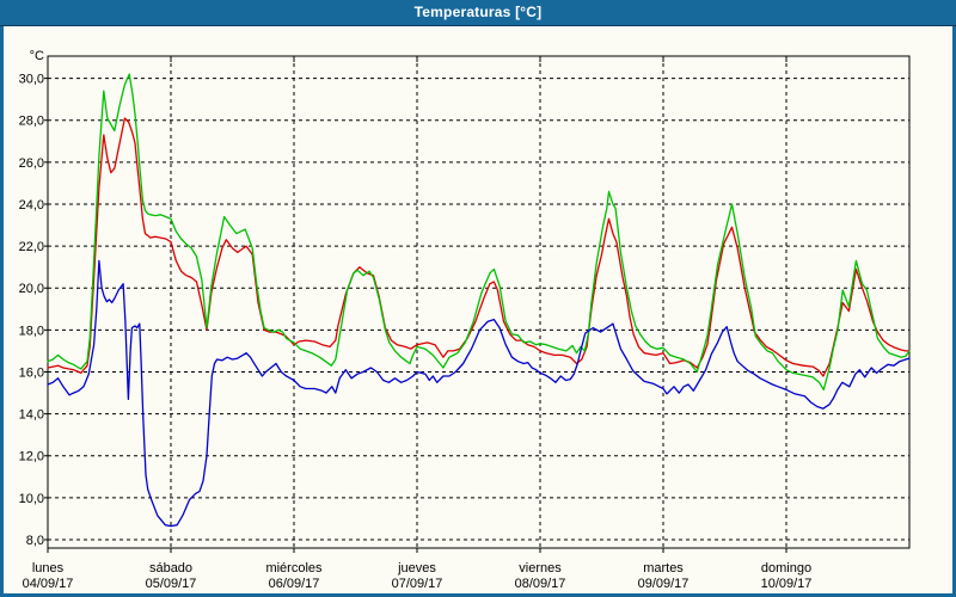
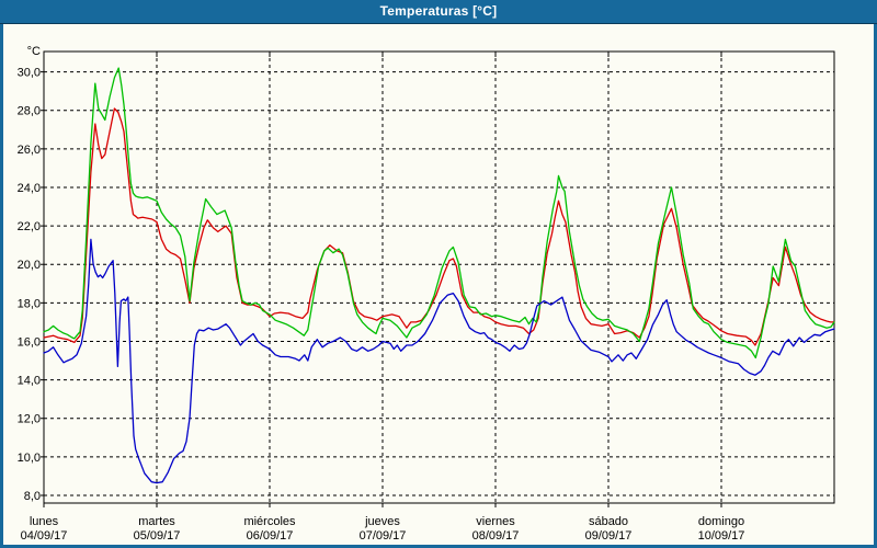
  30,0
  28,0
  26,0
  24,0
  22,0
  20,0
  18,0
  16,0
  14,0
  12,0
  10,0
  8,0
  °C
  lunes
  04/09/17
- sábado
+ martes
  05/09/17
  miércoles
  06/09/17
  jueves
  07/09/17
  viernes
  08/09/17
- martes
+ sábado
  09/09/17
  domingo
  10/09/17
  Temperaturas [°C]
